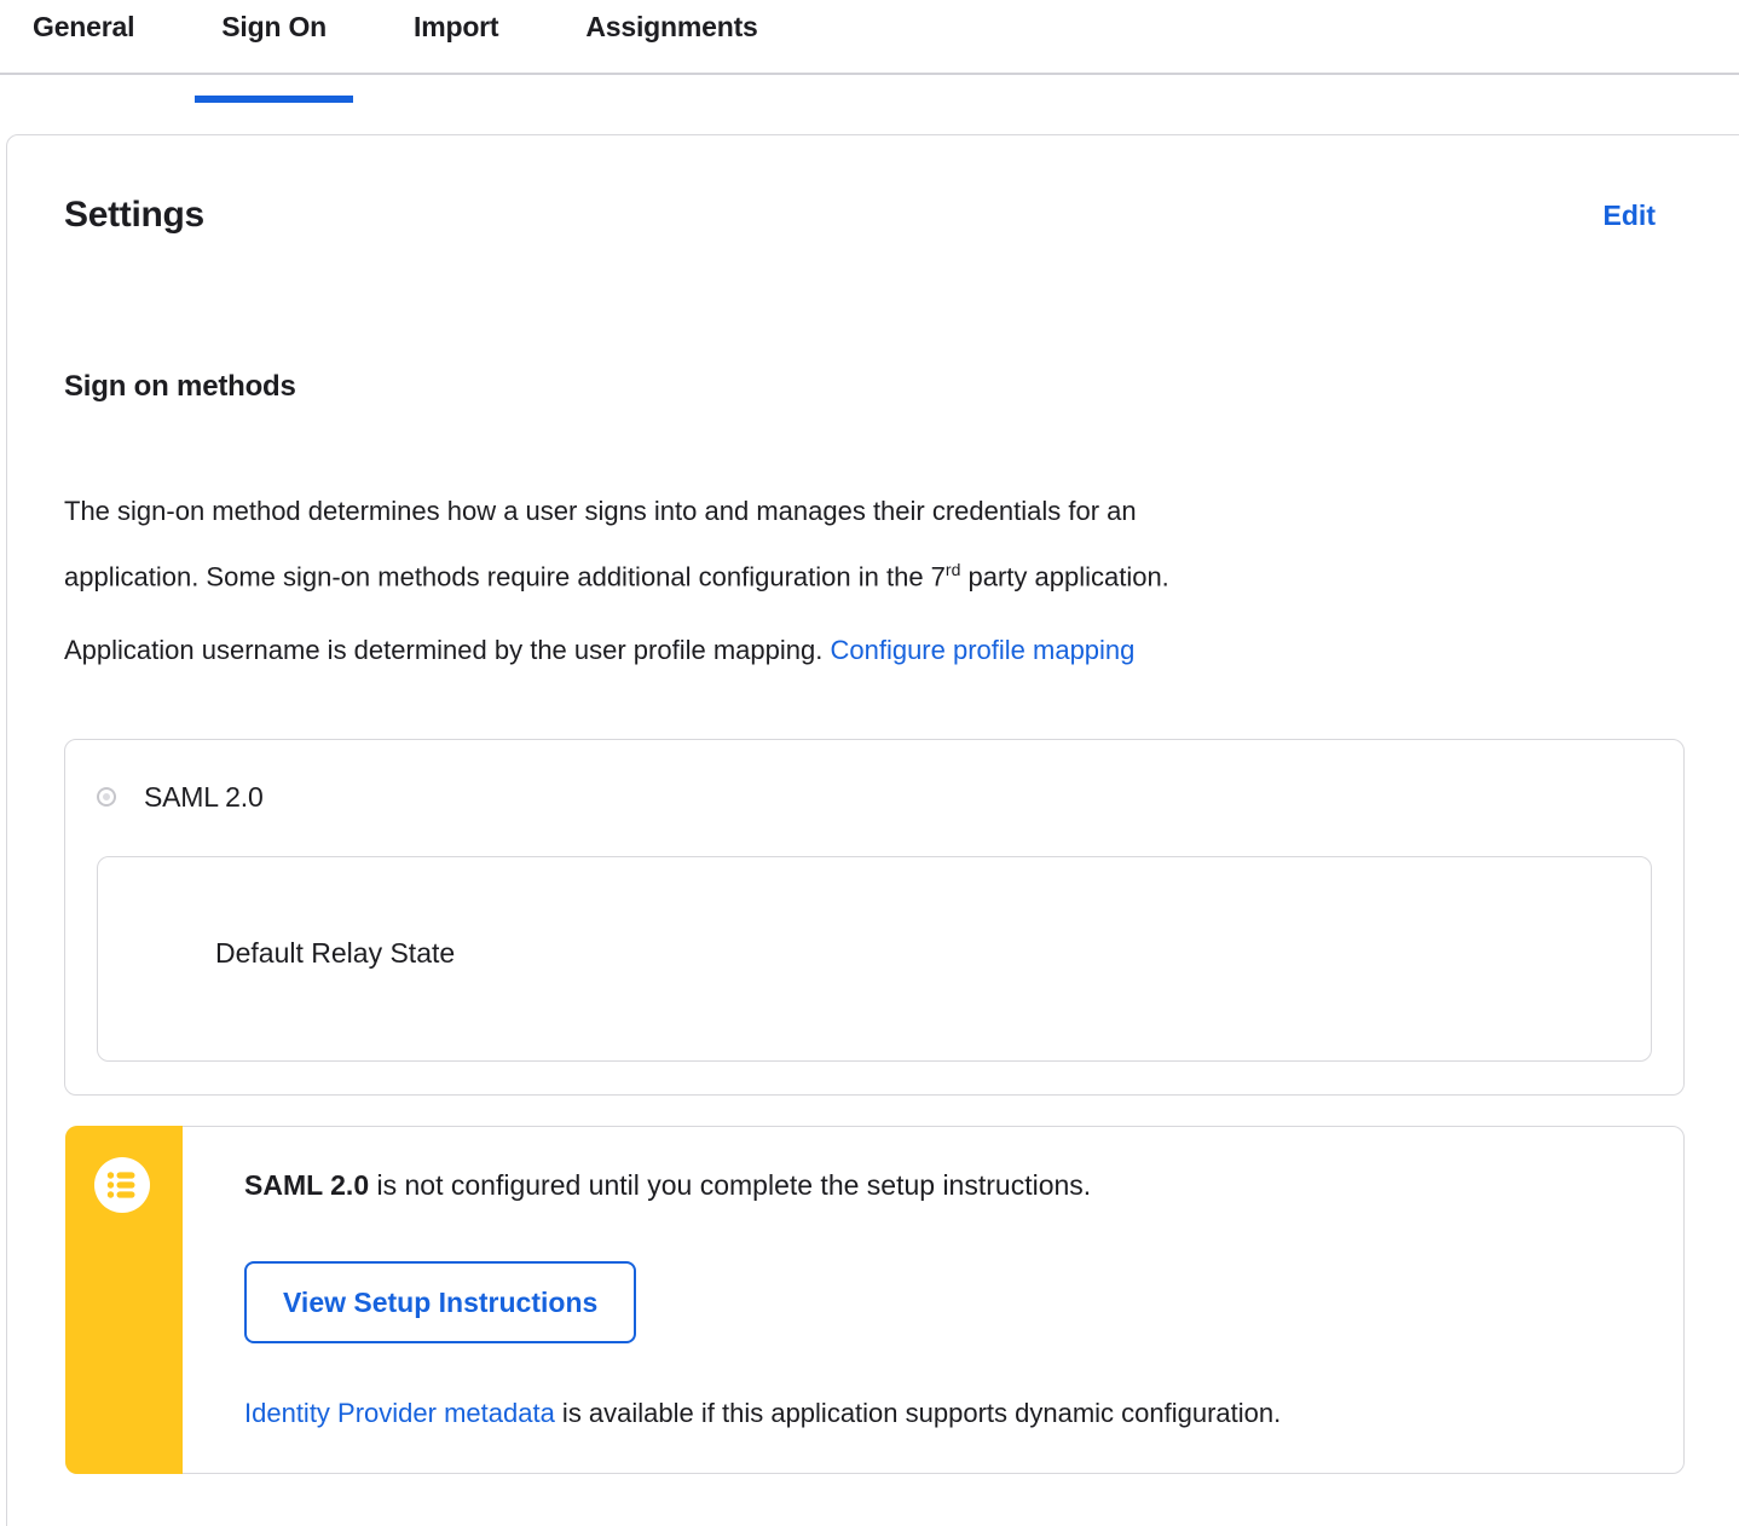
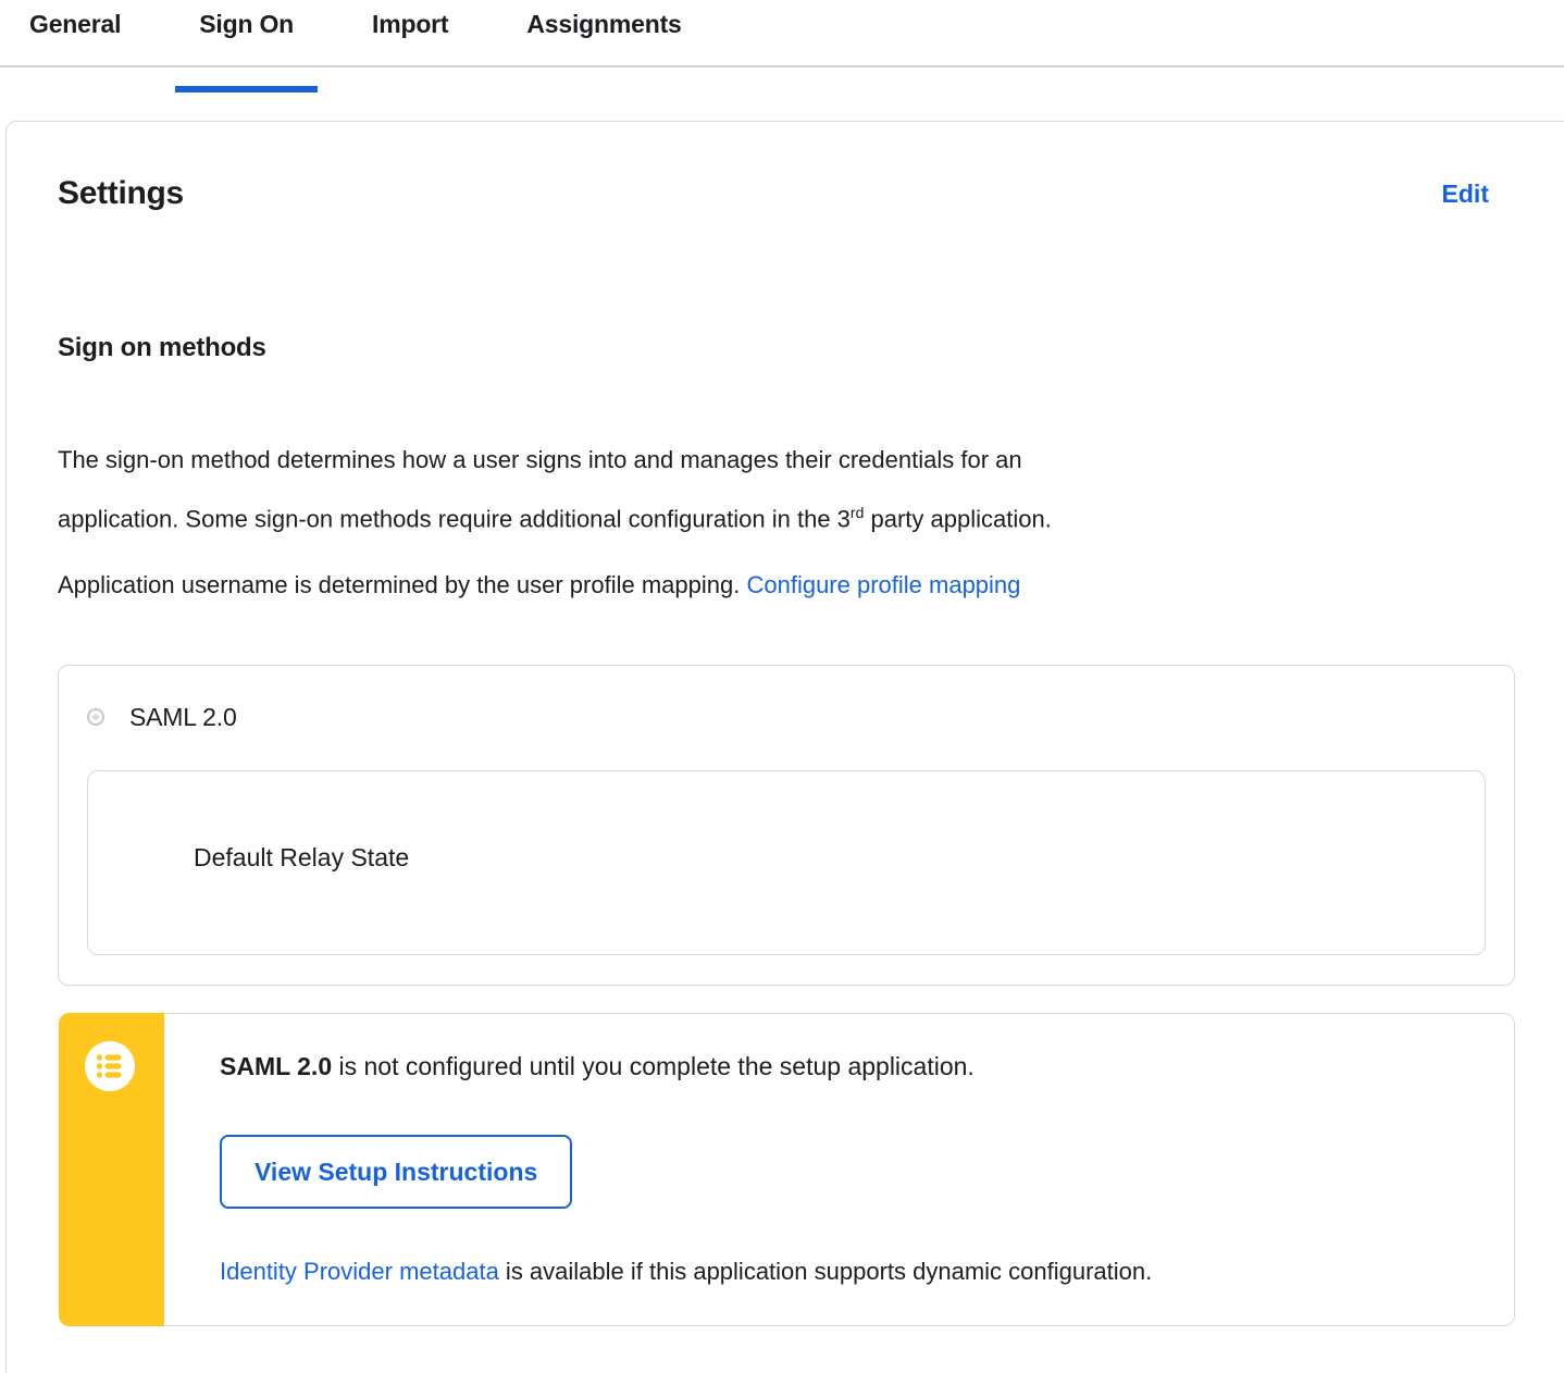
  General
  Sign On
  Import
  Assignments
  Settings
  Edit
  Sign on methods
  The sign-on method determines how a user signs into and manages their credentials for an
- application. Some sign-on methods require additional configuration in the 7rd party application.
+ application. Some sign-on methods require additional configuration in the 3rd party application.
  Application username is determined by the user profile mapping. Configure profile mapping
  SAML 2.0
  Default Relay State
- SAML 2.0 is not configured until you complete the setup instructions.
+ SAML 2.0 is not configured until you complete the setup application.
  View Setup Instructions
  Identity Provider metadata is available if this application supports dynamic configuration.
